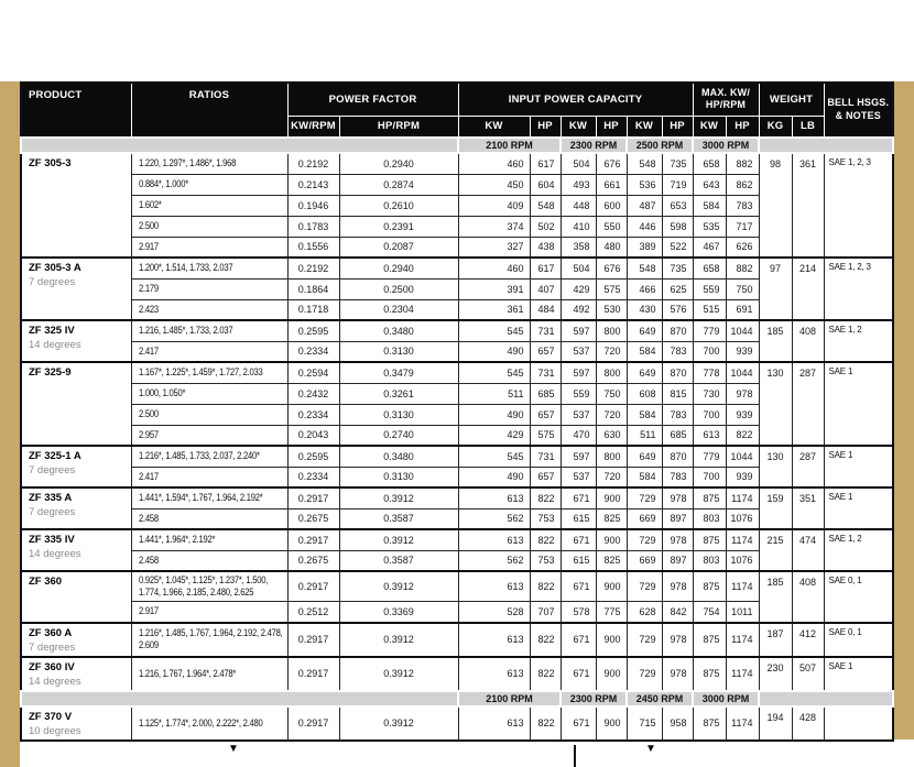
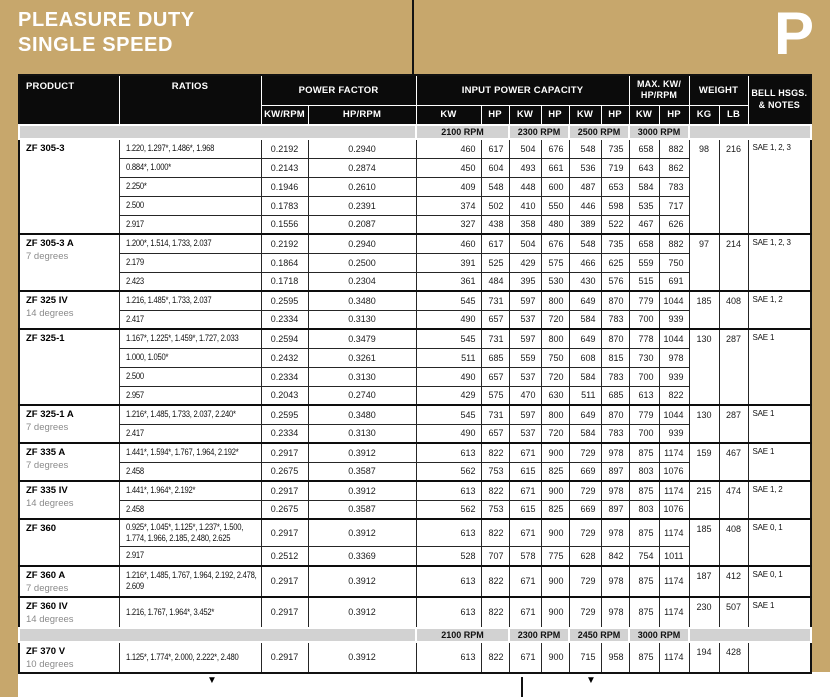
+ PLEASURE DUTY
+ SINGLE SPEED
+ P
  PRODUCT	RATIOS	POWER FACTOR	INPUT POWER CAPACITY	MAX. KW/ HP/RPM	WEIGHT	BELL HSGS. & NOTES
  KW/RPM	HP/RPM	KW	HP	KW	HP	KW	HP	KW	HP	KG	LB
  	2100 RPM	2300 RPM	2500 RPM	3000 RPM
- ZF 305-3	1.220, 1.297*, 1.486*, 1.968	0.2192	0.2940	460	617	504	676	548	735	658	882	98	361	SAE 1, 2, 3
+ ZF 305-3	1.220, 1.297*, 1.486*, 1.968	0.2192	0.2940	460	617	504	676	548	735	658	882	98	216	SAE 1, 2, 3
  0.884*, 1.000*	0.2143	0.2874	450	604	493	661	536	719	643	862
- 1.602*	0.1946	0.2610	409	548	448	600	487	653	584	783
+ 2.250*	0.1946	0.2610	409	548	448	600	487	653	584	783
  2.500	0.1783	0.2391	374	502	410	550	446	598	535	717
  2.917	0.1556	0.2087	327	438	358	480	389	522	467	626
  ZF 305-3 A7 degrees	1.200*, 1.514, 1.733, 2.037	0.2192	0.2940	460	617	504	676	548	735	658	882	97	214	SAE 1, 2, 3
- 2.179	0.1864	0.2500	391	407	429	575	466	625	559	750
+ 2.179	0.1864	0.2500	391	525	429	575	466	625	559	750
- 2.423	0.1718	0.2304	361	484	492	530	430	576	515	691
+ 2.423	0.1718	0.2304	361	484	395	530	430	576	515	691
  ZF 325 IV14 degrees	1.216, 1.485*, 1.733, 2.037	0.2595	0.3480	545	731	597	800	649	870	779	1044	185	408	SAE 1, 2
  2.417	0.2334	0.3130	490	657	537	720	584	783	700	939
- ZF 325-9	1.167*, 1.225*, 1.459*, 1.727, 2.033	0.2594	0.3479	545	731	597	800	649	870	778	1044	130	287	SAE 1
+ ZF 325-1	1.167*, 1.225*, 1.459*, 1.727, 2.033	0.2594	0.3479	545	731	597	800	649	870	778	1044	130	287	SAE 1
  1.000, 1.050*	0.2432	0.3261	511	685	559	750	608	815	730	978
  2.500	0.2334	0.3130	490	657	537	720	584	783	700	939
  2.957	0.2043	0.2740	429	575	470	630	511	685	613	822
  ZF 325-1 A7 degrees	1.216*, 1.485, 1.733, 2.037, 2.240*	0.2595	0.3480	545	731	597	800	649	870	779	1044	130	287	SAE 1
  2.417	0.2334	0.3130	490	657	537	720	584	783	700	939
- ZF 335 A7 degrees	1.441*, 1.594*, 1.767, 1.964, 2.192*	0.2917	0.3912	613	822	671	900	729	978	875	1174	159	351	SAE 1
+ ZF 335 A7 degrees	1.441*, 1.594*, 1.767, 1.964, 2.192*	0.2917	0.3912	613	822	671	900	729	978	875	1174	159	467	SAE 1
  2.458	0.2675	0.3587	562	753	615	825	669	897	803	1076
  ZF 335 IV14 degrees	1.441*, 1.964*, 2.192*	0.2917	0.3912	613	822	671	900	729	978	875	1174	215	474	SAE 1, 2
  2.458	0.2675	0.3587	562	753	615	825	669	897	803	1076
  ZF 360	0.925*, 1.045*, 1.125*, 1.237*, 1.500, 1.774, 1.966, 2.185, 2.480, 2.625	0.2917	0.3912	613	822	671	900	729	978	875	1174	185	408	SAE 0, 1
  2.917	0.2512	0.3369	528	707	578	775	628	842	754	1011
  ZF 360 A7 degrees	1.216*, 1.485, 1.767, 1.964, 2.192, 2.478, 2.609	0.2917	0.3912	613	822	671	900	729	978	875	1174	187	412	SAE 0, 1
- ZF 360 IV14 degrees	1.216, 1.767, 1.964*, 2.478*	0.2917	0.3912	613	822	671	900	729	978	875	1174	230	507	SAE 1
+ ZF 360 IV14 degrees	1.216, 1.767, 1.964*, 3.452*	0.2917	0.3912	613	822	671	900	729	978	875	1174	230	507	SAE 1
  	2100 RPM	2300 RPM	2450 RPM	3000 RPM
  ZF 370 V10 degrees	1.125*, 1.774*, 2.000, 2.222*, 2.480	0.2917	0.3912	613	822	671	900	715	958	875	1174	194	428
  ▼
  ▼
